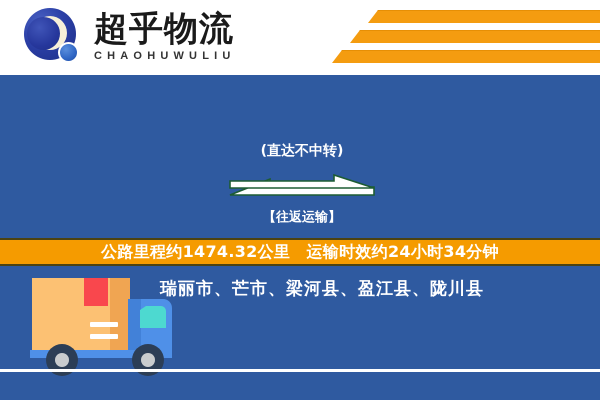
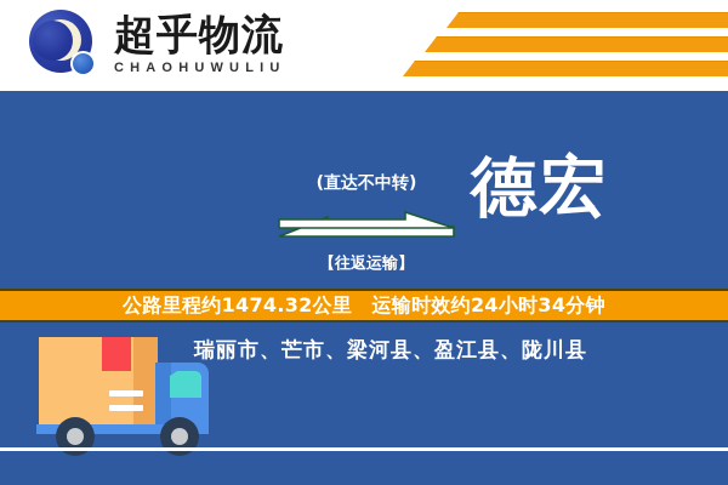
  超乎物流
  CHAOHUWULIU
  (直达不中转)
  【往返运输】
+ 德宏
  公路里程约1474.32公里 运输时效约24小时34分钟
  瑞丽市、芒市、梁河县、盈江县、陇川县
